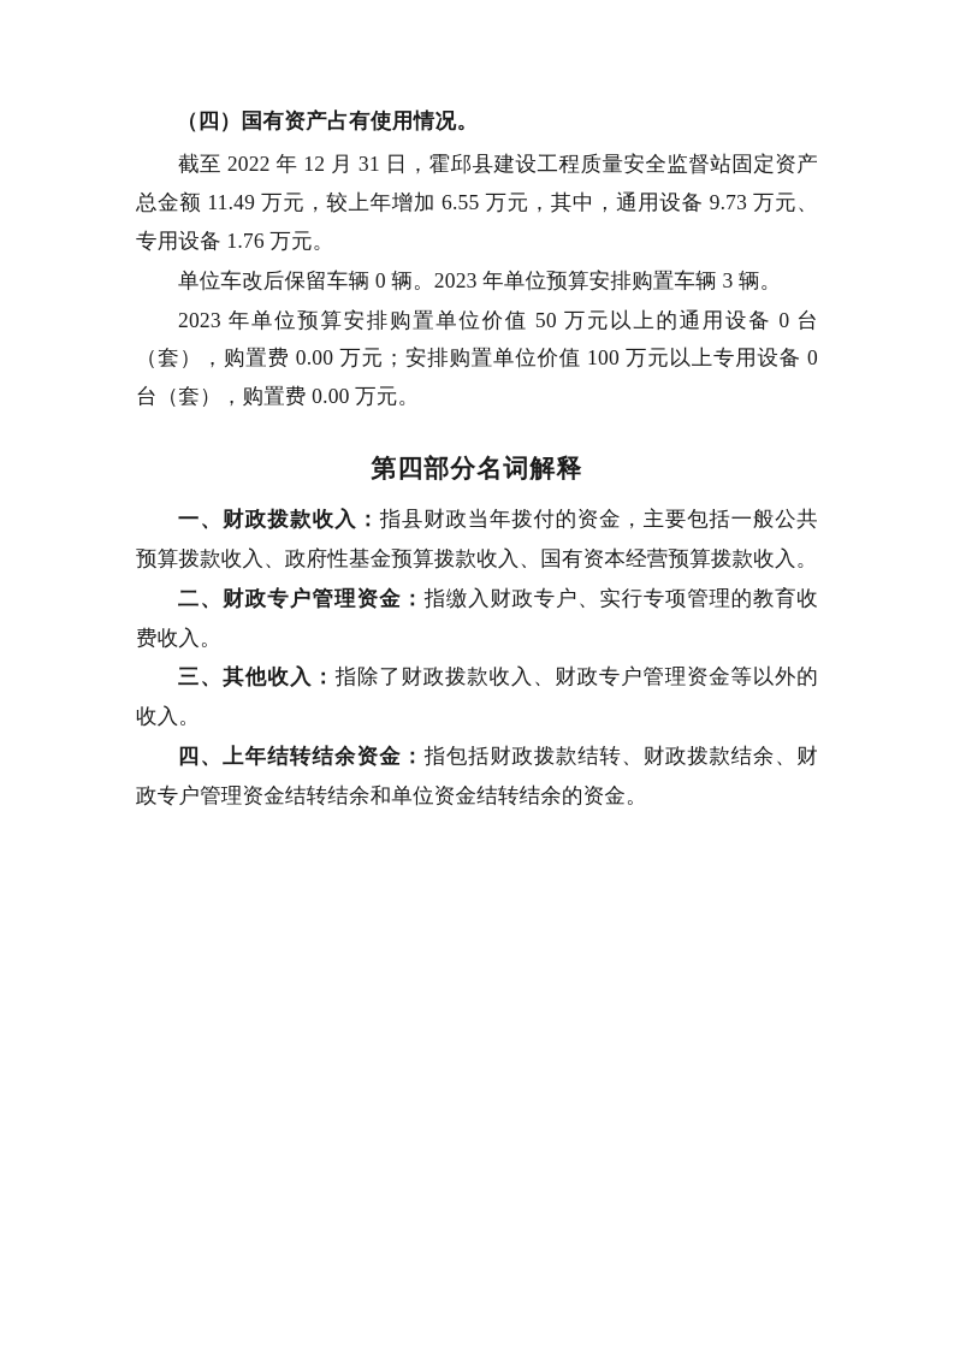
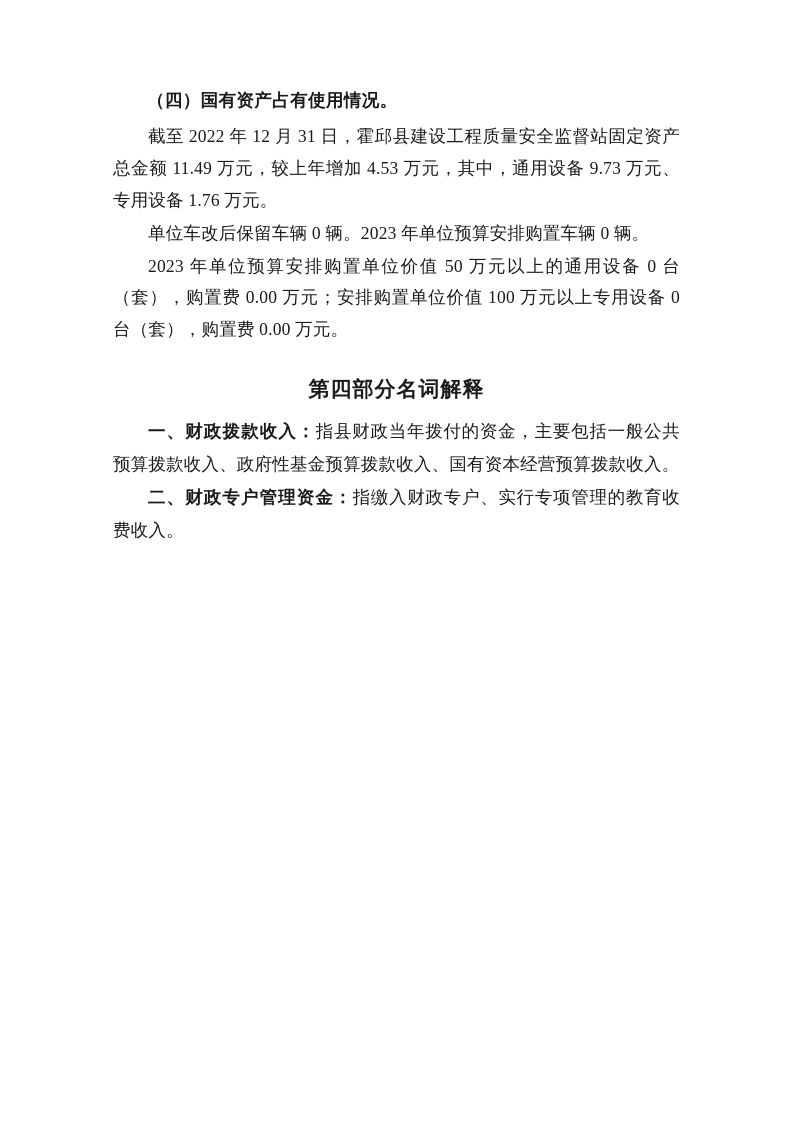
  （四）国有资产占有使用情况。
- 截至 2022 年 12 月 31 日，霍邱县建设工程质量安全监督站固定资产总金额 11.49 万元，较上年增加 6.55 万元，其中，通用设备 9.73 万元、专用设备 1.76 万元。
+ 截至 2022 年 12 月 31 日，霍邱县建设工程质量安全监督站固定资产总金额 11.49 万元，较上年增加 4.53 万元，其中，通用设备 9.73 万元、专用设备 1.76 万元。
- 单位车改后保留车辆 0 辆。2023 年单位预算安排购置车辆 3 辆。
+ 单位车改后保留车辆 0 辆。2023 年单位预算安排购置车辆 0 辆。
  2023 年单位预算安排购置单位价值 50 万元以上的通用设备 0 台（套），购置费 0.00 万元；安排购置单位价值 100 万元以上专用设备 0 台（套），购置费 0.00 万元。
  第四部分名词解释
  一、财政拨款收入：指县财政当年拨付的资金，主要包括一般公共预算拨款收入、政府性基金预算拨款收入、国有资本经营预算拨款收入。
  二、财政专户管理资金：指缴入财政专户、实行专项管理的教育收费收入。
- 三、其他收入：指除了财政拨款收入、财政专户管理资金等以外的收入。
- 四、上年结转结余资金：指包括财政拨款结转、财政拨款结余、财政专户管理资金结转结余和单位资金结转结余的资金。
